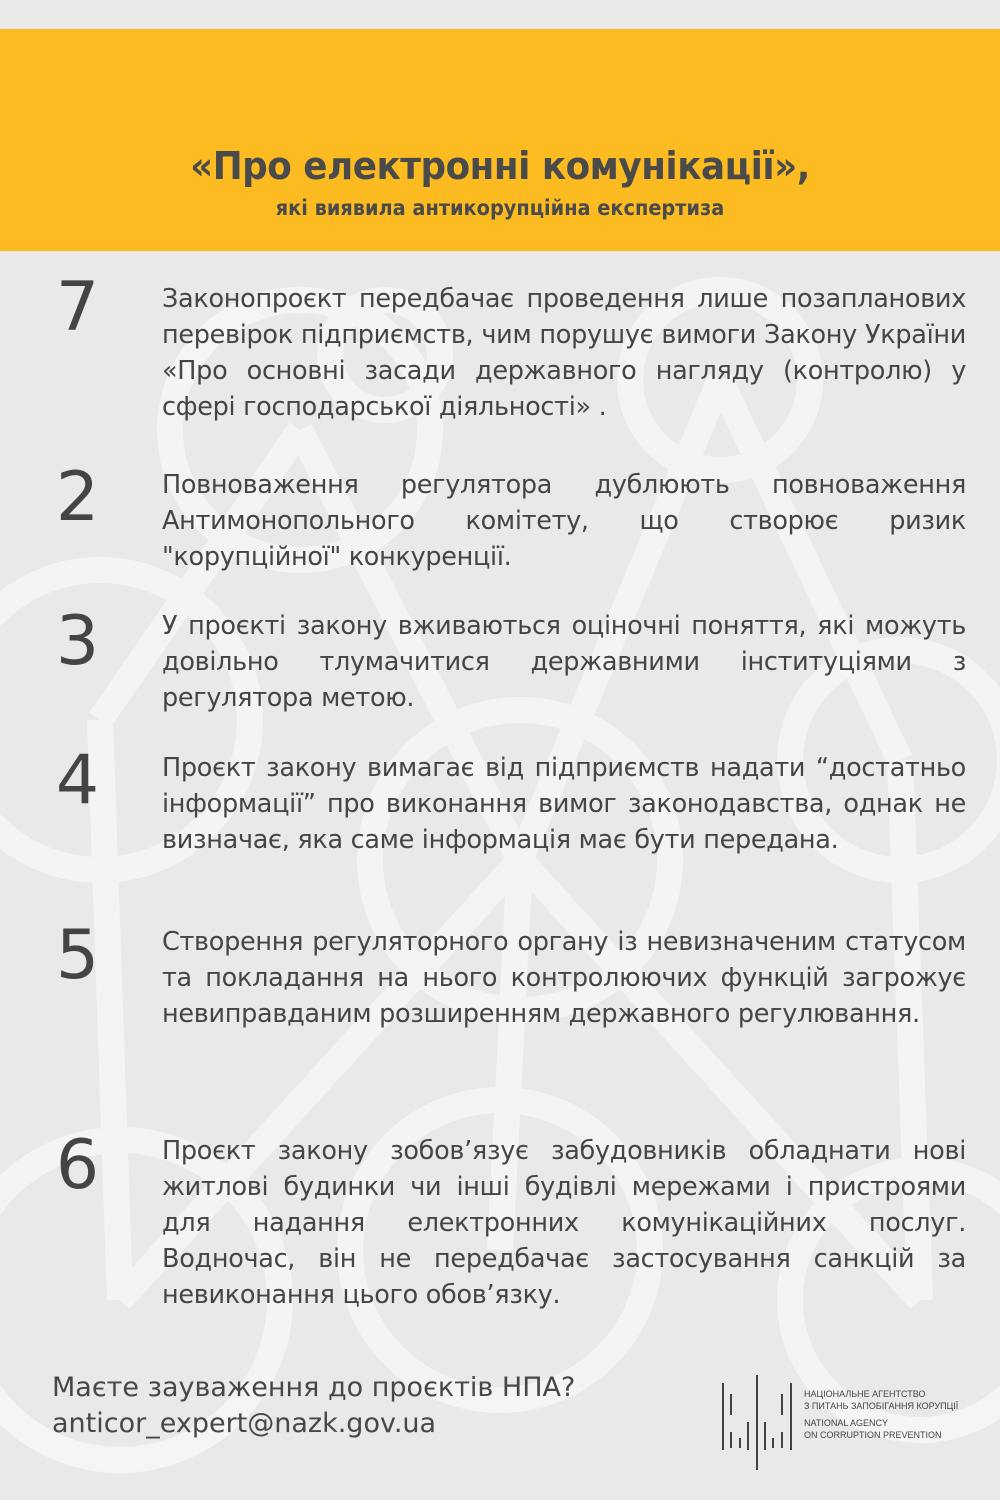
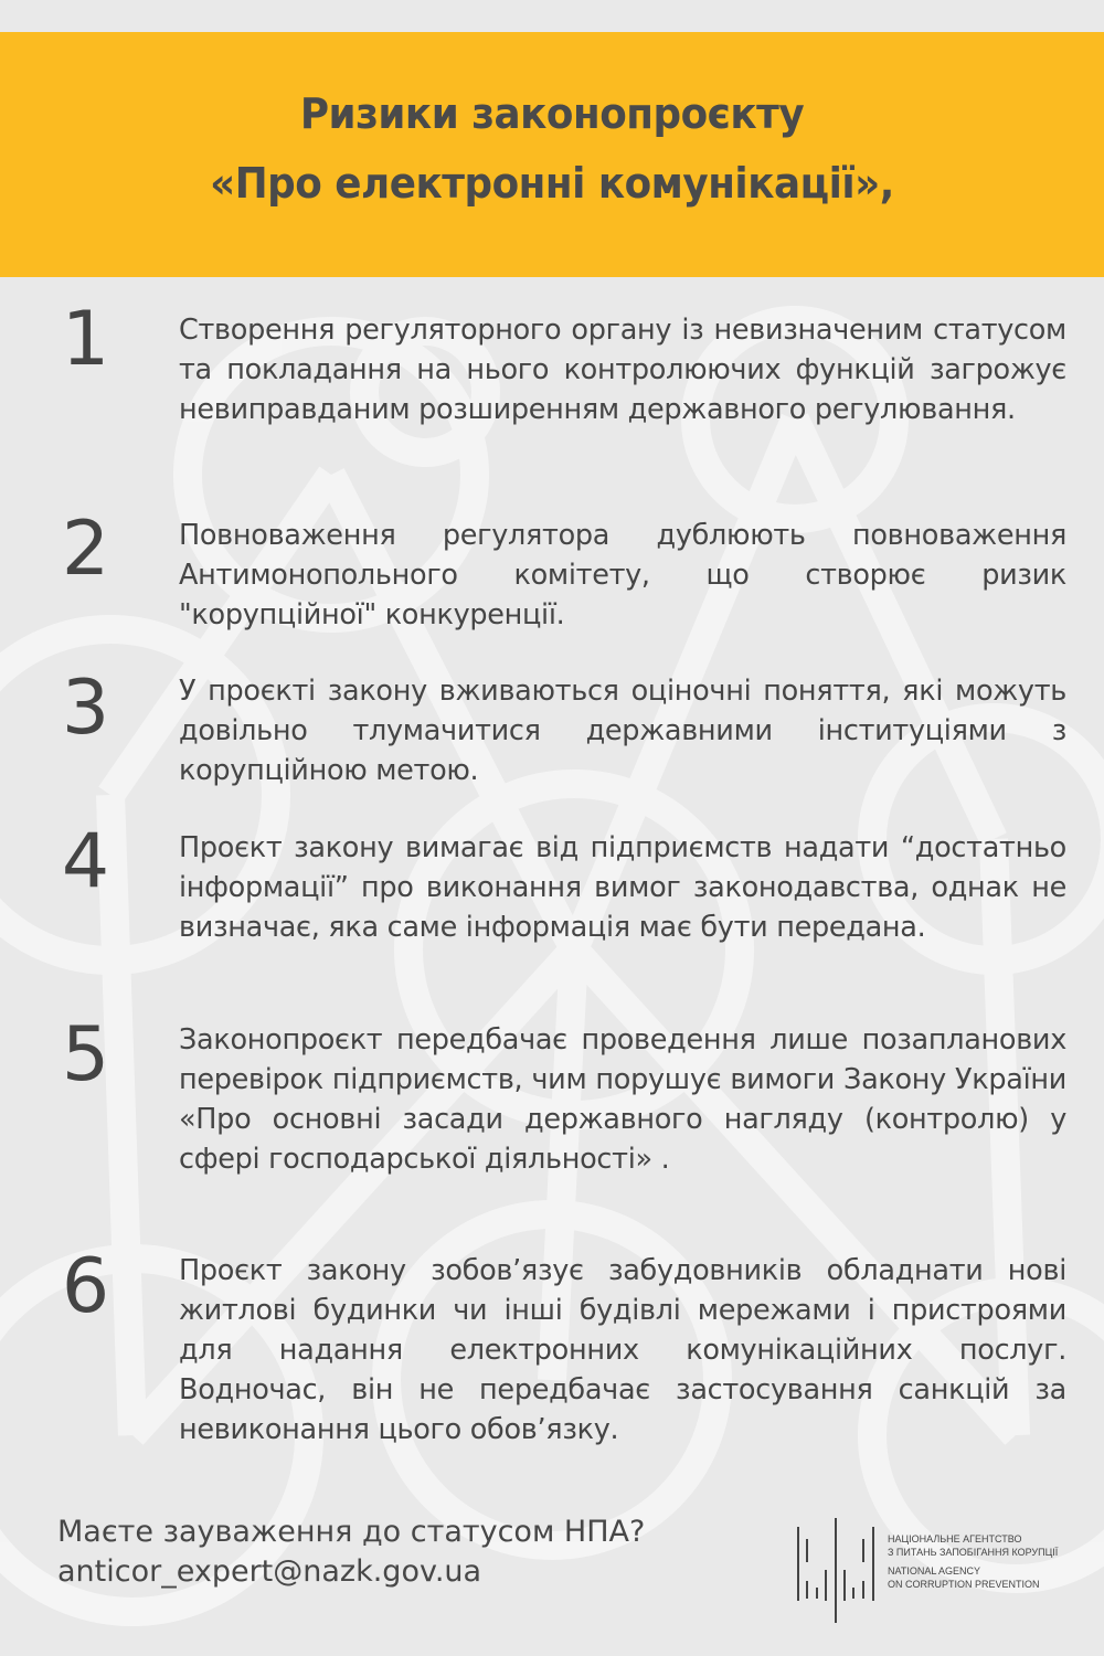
+ Ризики законопроєкту
  «Про електронні комунікації»,
- які виявила антикорупційна експертиза
- 7
+ 1
- Законопроєкт передбачає проведення лише позапланових перевірок підприємств, чим порушує вимоги Закону України «Про основні засади державного нагляду (контролю) у сфері господарської діяльності» .
+ Створення регуляторного органу із невизначеним статусом та покладання на нього контролюючих функцій загрожує невиправданим розширенням державного регулювання.
  2
  Повноваження регулятора дублюють повноваження Антимонопольного комітету, що створює ризик "корупційної" конкуренції.
  3
- У проєкті закону вживаються оціночні поняття, які можуть довільно тлумачитися державними інституціями з регулятора метою.
+ У проєкті закону вживаються оціночні поняття, які можуть довільно тлумачитися державними інституціями з корупційною метою.
  4
  Проєкт закону вимагає від підприємств надати “достатньо інформації” про виконання вимог законодавства, однак не визначає, яка саме інформація має бути передана.
  5
- Створення регуляторного органу із невизначеним статусом та покладання на нього контролюючих функцій загрожує невиправданим розширенням державного регулювання.
+ Законопроєкт передбачає проведення лише позапланових перевірок підприємств, чим порушує вимоги Закону України «Про основні засади державного нагляду (контролю) у сфері господарської діяльності» .
  6
  Проєкт закону зобов’язує забудовників обладнати нові житлові будинки чи інші будівлі мережами і пристроями для надання електронних комунікаційних послуг. Водночас, він не передбачає застосування санкцій за невиконання цього обов’язку.
- Маєте зауваження до проєктів НПА?
+ Маєте зауваження до статусом НПА?
  anticor_expert@nazk.gov.ua
  НАЦІОНАЛЬНЕ АГЕНТСТВО
  З ПИТАНЬ ЗАПОБІГАННЯ КОРУПЦІЇ
  NATIONAL AGENCY
  ON CORRUPTION PREVENTION
